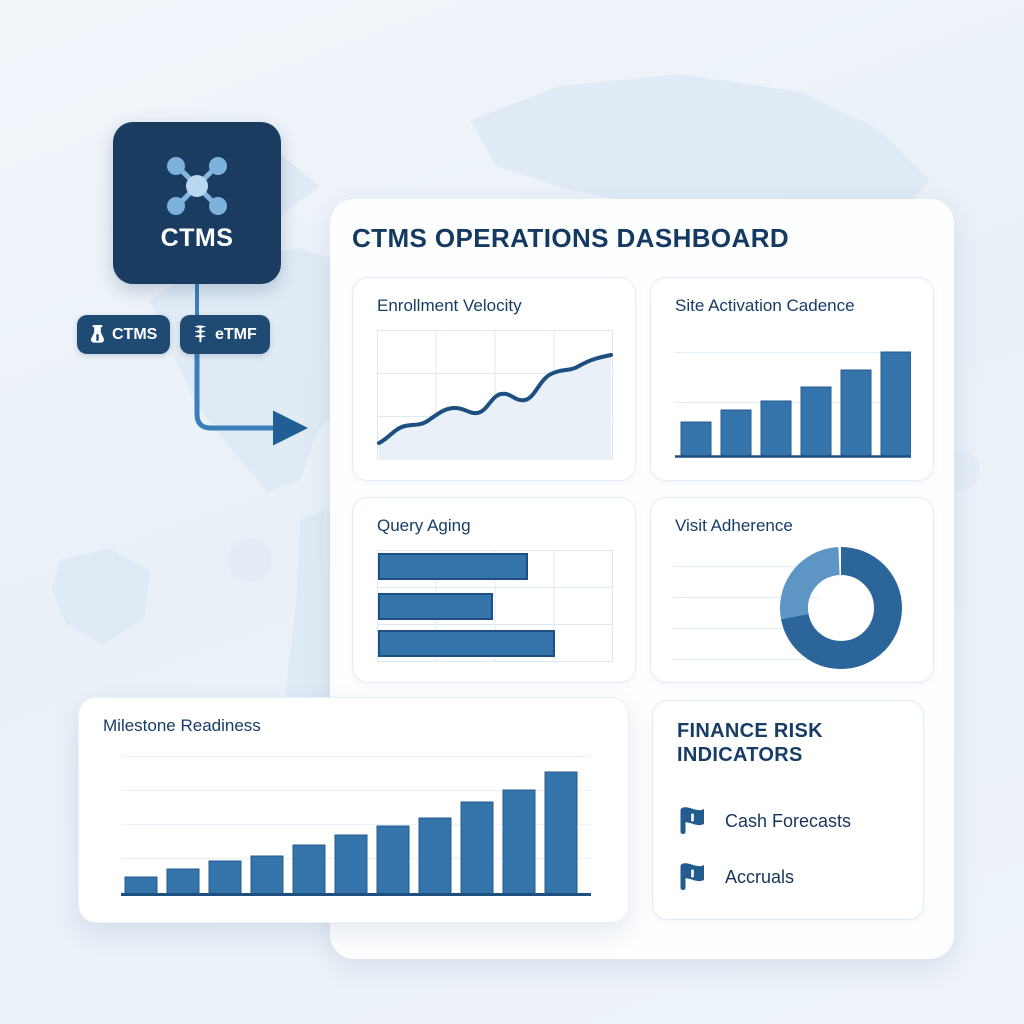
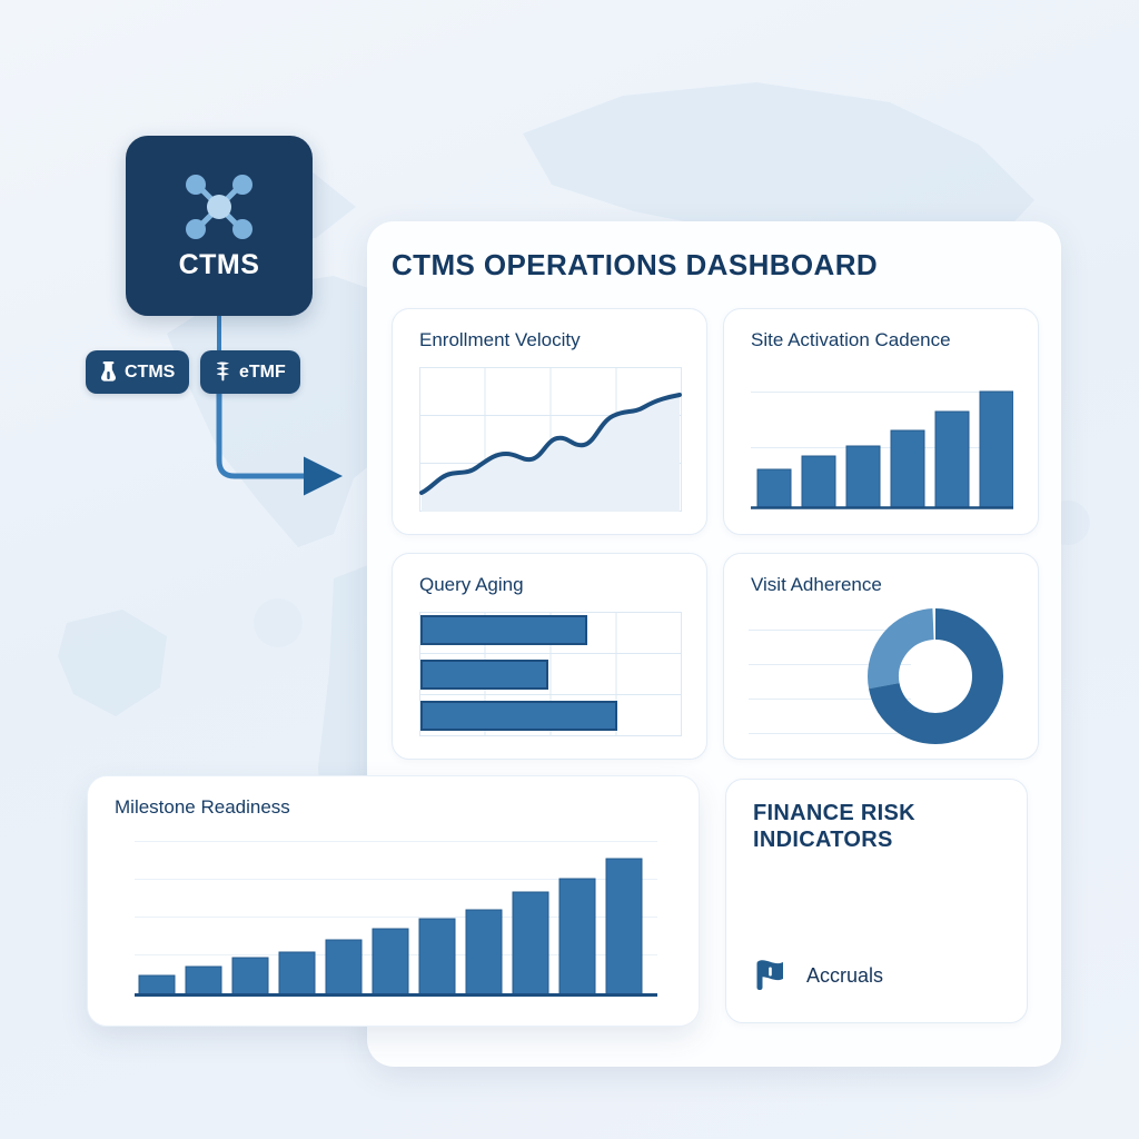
  CTMS
  CTMS
  eTMF
  CTMS OPERATIONS DASHBOARD
  Enrollment Velocity
  Site Activation Cadence
  Query Aging
  Visit Adherence
  Milestone Readiness
  FINANCE RISK INDICATORS
- Cash Forecasts
  Accruals
